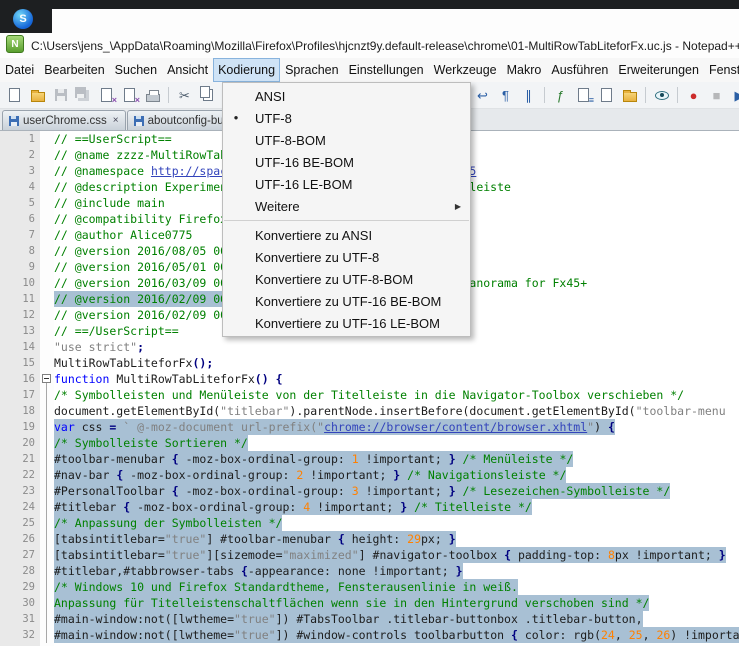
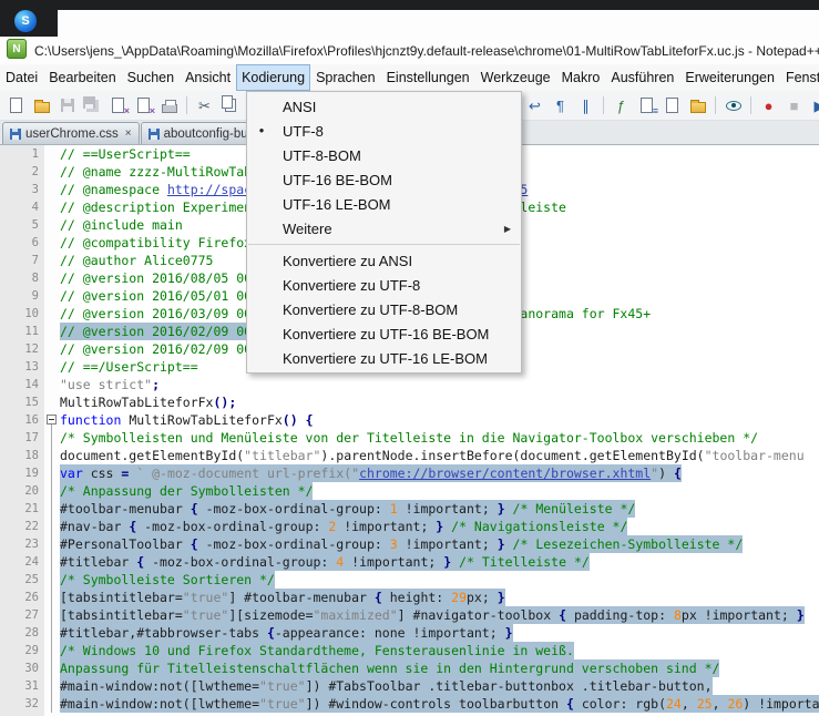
  S
  N
  C:\Users\jens_\AppData\Roaming\Mozilla\Firefox\Profiles\hjcnzt9y.default-release\chrome\01-MultiRowTabLiteforFx.uc.js - Notepad++
  Datei
  Bearbeiten
  Suchen
  Ansicht
  Kodierung
  Sprachen
  Einstellungen
  Werkzeuge
  Makro
  Ausführen
  Erweiterungen
  Fenst
  ×
  ×
  ✂
  ↩
  ¶
  ∥
  ƒ
  ≡
  ●
  ■
  userChrome.css
  ×
  aboutconfig-bu
  1
  // ==UserScript==
  2
  3
  4
  5
  // @include main
  6
  // @compatibility Firefo
  7
  // @author Alice0775
  8
  9
  10
  11
  12
  // @version 2016/02/09 0
  13
  // ==/UserScript==
  14
  "use strict";
  15
  MultiRowTabLiteforFx();
  16
  function MultiRowTabLiteforFx() {
  17
  /* Symbolleisten und Menüleiste von der Titelleiste in die Navigator-Toolbox verschieben */
  18
  document.getElementById("titlebar").parentNode.insertBefore(document.getElementById("toolbar-menu
  19
  var css = ` @-moz-document url-prefix("chrome://browser/content/browser.xhtml") {
  20
- /* Symbolleiste Sortieren */
+ /* Anpassung der Symbolleisten */
  21
  #toolbar-menubar { -moz-box-ordinal-group: 1 !important; } /* Menüleiste */
  22
  #nav-bar { -moz-box-ordinal-group: 2 !important; } /* Navigationsleiste */
  23
  #PersonalToolbar { -moz-box-ordinal-group: 3 !important; } /* Lesezeichen-Symbolleiste */
  24
  #titlebar { -moz-box-ordinal-group: 4 !important; } /* Titelleiste */
  25
- /* Anpassung der Symbolleisten */
+ /* Symbolleiste Sortieren */
  26
  [tabsintitlebar="true"] #toolbar-menubar { height: 29px; }
  27
  [tabsintitlebar="true"][sizemode="maximized"] #navigator-toolbox { padding-top: 8px !important; }
  28
  #titlebar,#tabbrowser-tabs {-appearance: none !important; }
  29
  /* Windows 10 und Firefox Standardtheme, Fensterausenlinie in weiß.
  30
  Anpassung für Titelleistenschaltflächen wenn sie in den Hintergrund verschoben sind */
  31
  #main-window:not([lwtheme="true"]) #TabsToolbar .titlebar-buttonbox .titlebar-button,
  32
  #main-window:not([lwtheme="true"]) #window-controls toolbarbutton { color: rgb(24, 25, 26) !importa
  ANSI
  ●
  UTF-8
  UTF-8-BOM
  UTF-16 BE-BOM
  UTF-16 LE-BOM
  Weitere
  ▶
  Konvertiere zu ANSI
  Konvertiere zu UTF-8
  Konvertiere zu UTF-8-BOM
  Konvertiere zu UTF-16 BE-BOM
  Konvertiere zu UTF-16 LE-BOM
